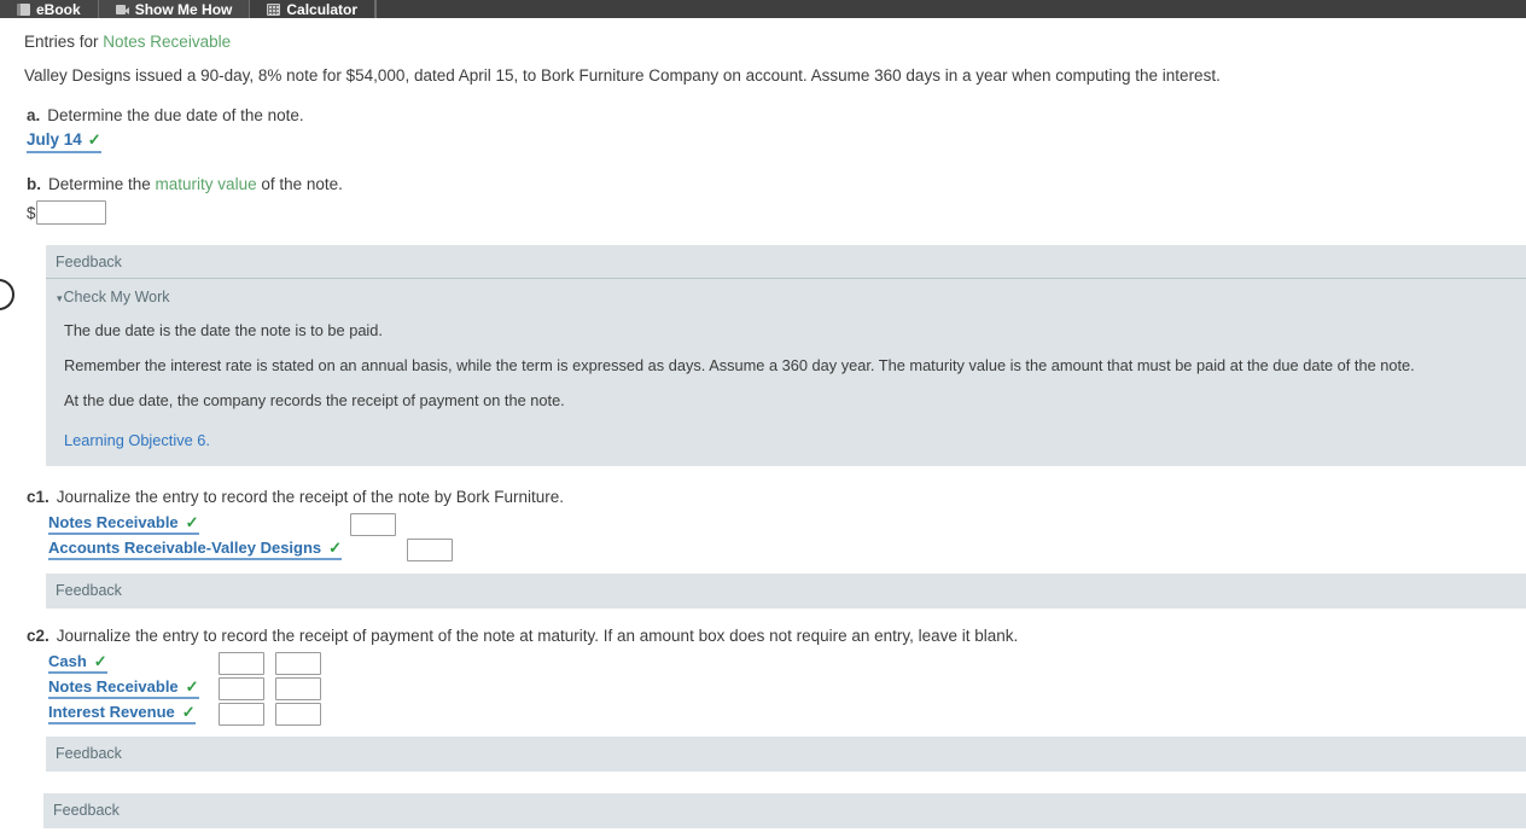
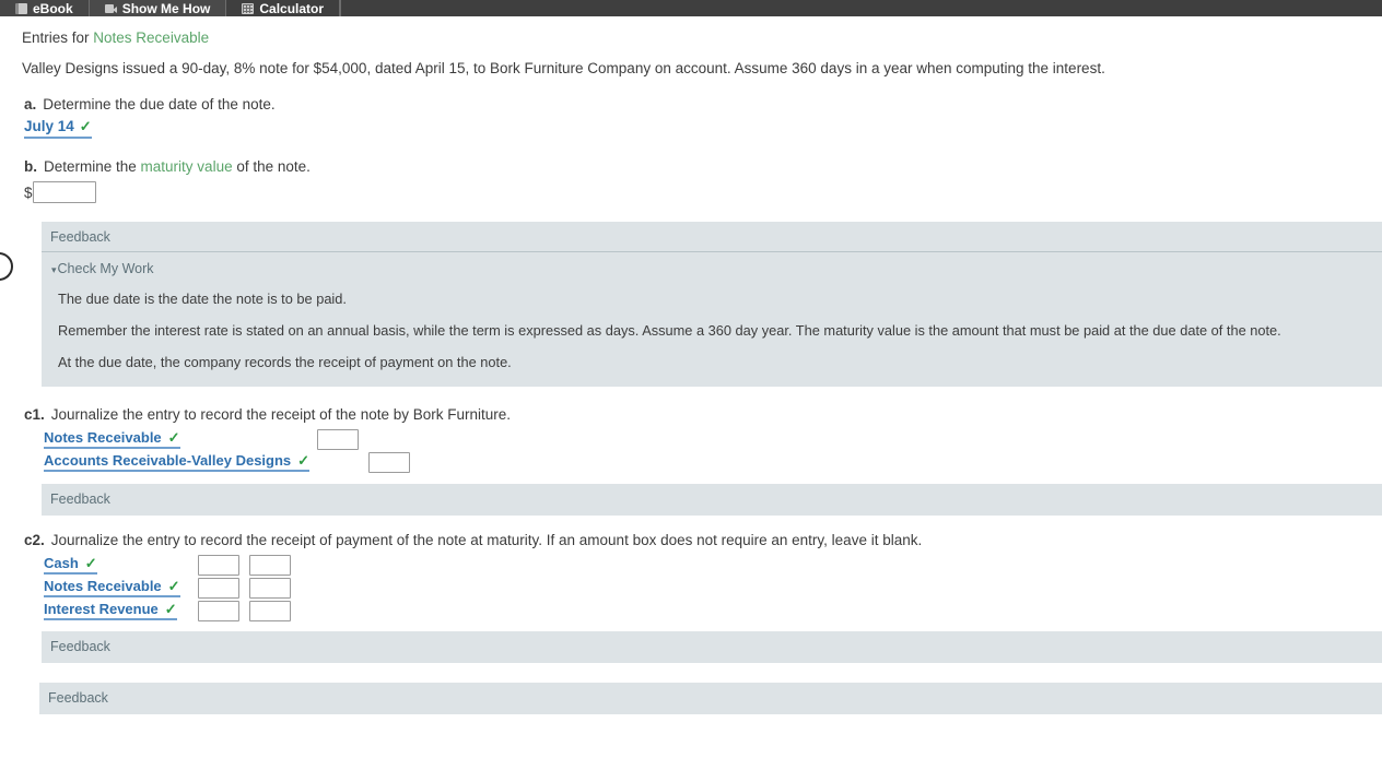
  eBook
  Show Me How
  Calculator
  Entries for Notes Receivable
  Valley Designs issued a 90-day, 8% note for $54,000, dated April 15, to Bork Furniture Company on account. Assume 360 days in a year when computing the interest.
  a. Determine the due date of the note.
  July 14
  ✓
  b. Determine the maturity value of the note.
  $
  Feedback
  ▾Check My Work
  The due date is the date the note is to be paid.
  Remember the interest rate is stated on an annual basis, while the term is expressed as days. Assume a 360 day year. The maturity value is the amount that must be paid at the due date of the note.
  At the due date, the company records the receipt of payment on the note.
- Learning Objective 6.
  c1. Journalize the entry to record the receipt of the note by Bork Furniture.
  Notes Receivable
  ✓
  Accounts Receivable-Valley Designs
  ✓
  Feedback
  c2. Journalize the entry to record the receipt of payment of the note at maturity. If an amount box does not require an entry, leave it blank.
  Cash
  ✓
  Notes Receivable
  ✓
  Interest Revenue
  ✓
  Feedback
  Feedback
